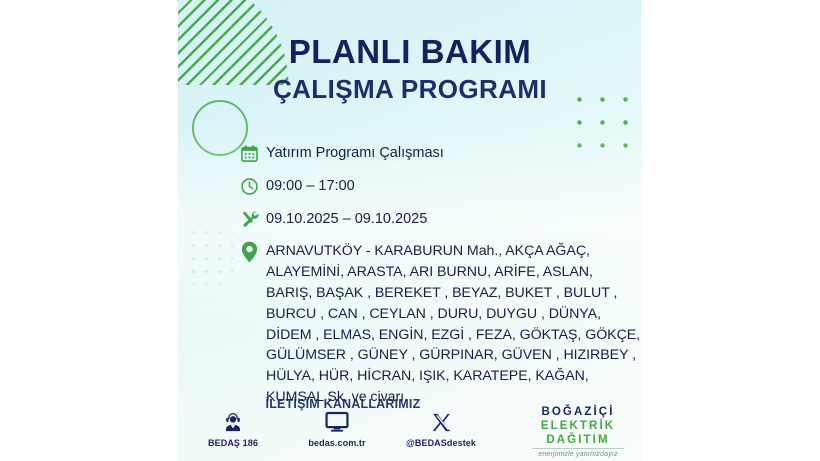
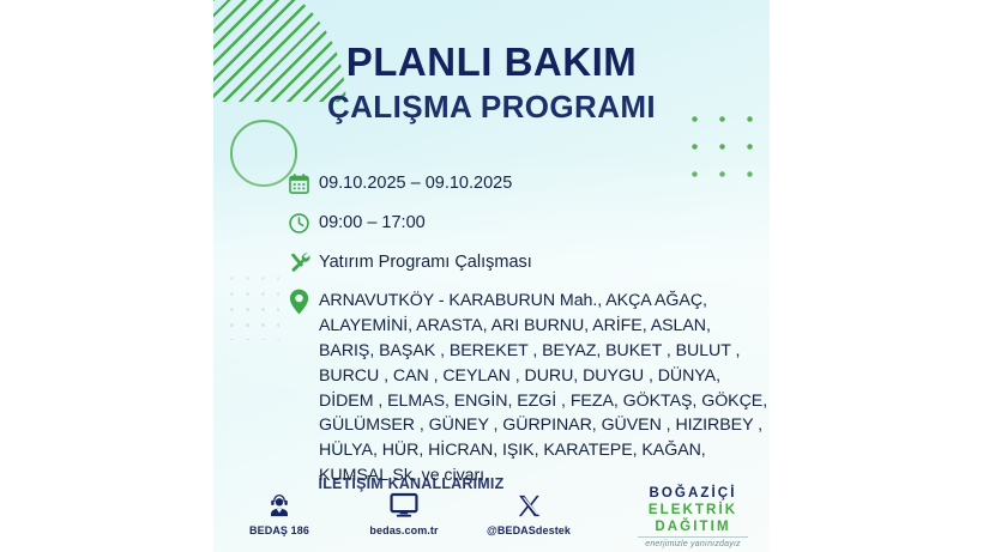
  PLANLI BAKIM
  ÇALIŞMA PROGRAMI
- Yatırım Programı Çalışması
+ 09.10.2025 – 09.10.2025
  09:00 – 17:00
- 09.10.2025 – 09.10.2025
+ Yatırım Programı Çalışması
  ARNAVUTKÖY - KARABURUN Mah., AKÇA AĞAÇ,
  ALAYEMİNİ, ARASTA, ARI BURNU, ARİFE, ASLAN,
  BARIŞ, BAŞAK , BEREKET , BEYAZ, BUKET , BULUT ,
  BURCU , CAN , CEYLAN , DURU, DUYGU , DÜNYA,
  DİDEM , ELMAS, ENGİN, EZGİ , FEZA, GÖKTAŞ, GÖKÇE,
  GÜLÜMSER , GÜNEY , GÜRPINAR, GÜVEN , HIZIRBEY ,
  HÜLYA, HÜR, HİCRAN, IŞIK, KARATEPE, KAĞAN,
  KUMSAL Sk. ve civarı.
  İLETİŞİM KANALLARIMIZ
  BEDAŞ 186
  bedas.com.tr
  @BEDASdestek
  BOĞAZİÇİ
  ELEKTRİK
  DAĞITIM
